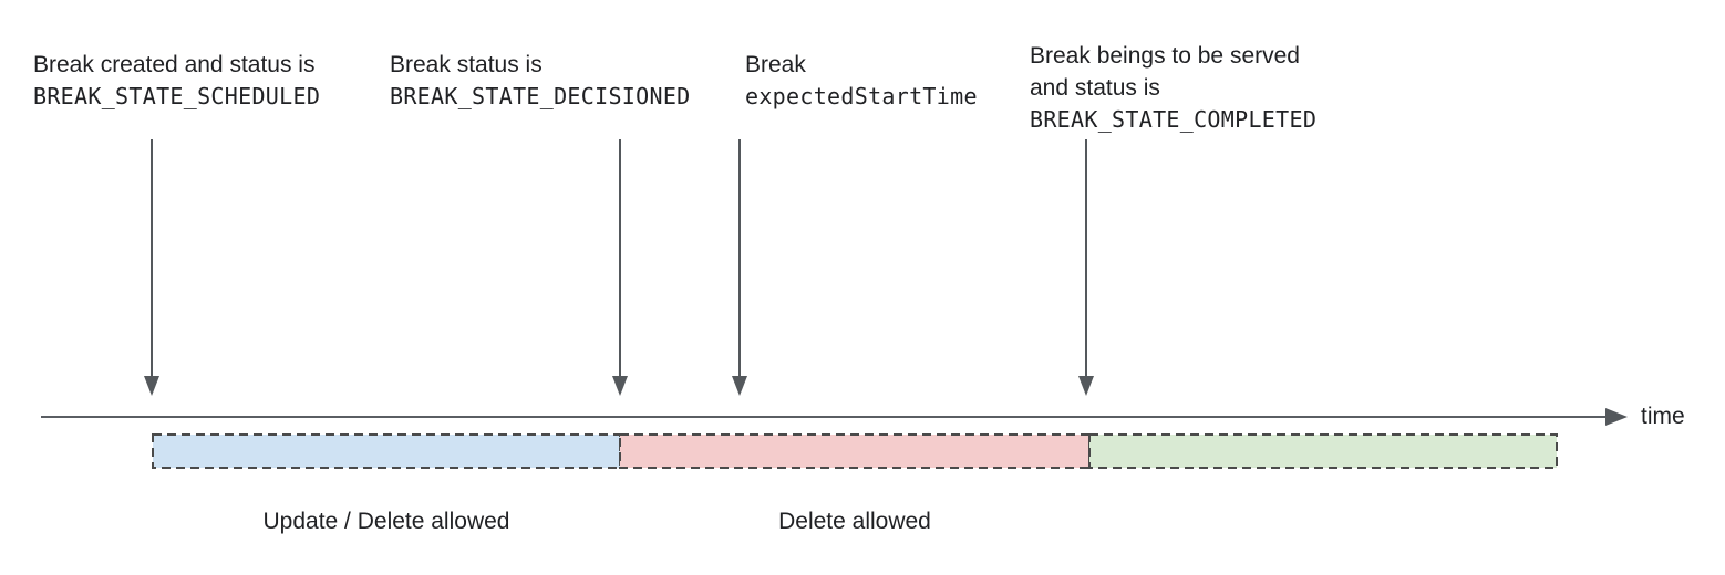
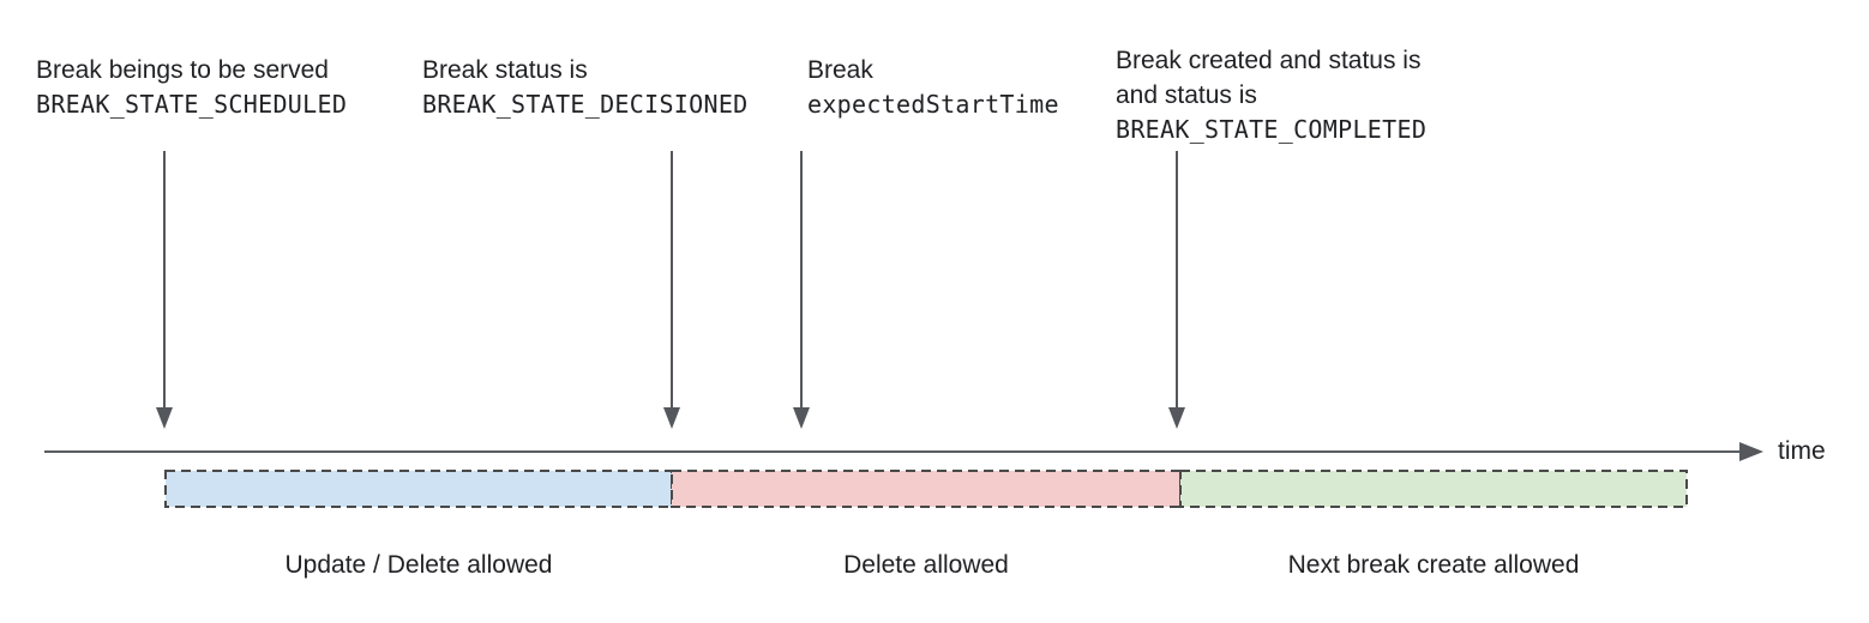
- Break created and status is
+ Break beings to be served
  BREAK_STATE_SCHEDULED
  Break status is
  BREAK_STATE_DECISIONED
  Break
  expectedStartTime
- Break beings to be served
+ Break created and status is
  and status is
  BREAK_STATE_COMPLETED
  time
  Update / Delete allowed
  Delete allowed
+ Next break create allowed
